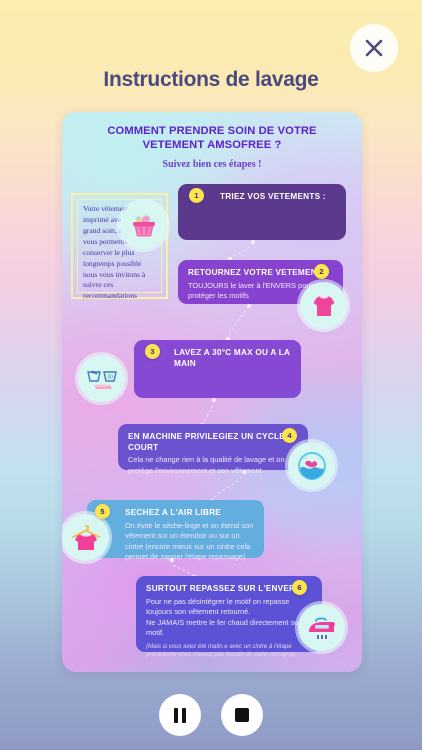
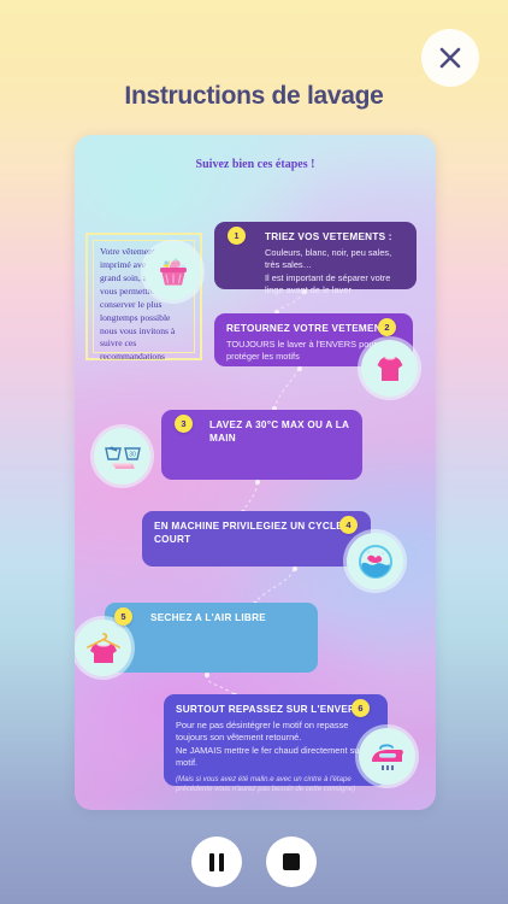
  Instructions de lavage
- COMMENT PRENDRE SOIN DE VOTRE VETEMENT AMSOFREE ?
  Suivez bien ces étapes !
  Votre vêtemen imprimé ave grand soin, vous permettr conserver le plus longtemps possible nous vous invitons à suivre ces recommandations
  TRIEZ VOS VETEMENTS :
+ Couleurs, blanc, noir, peu sales, très sales…
+ Il est important de séparer votre linge avant de le laver
  1
  RETOURNEZ VOTRE VETEME
  TOUJOURS le laver à l'ENVERS pou protéger les motifs
  2
  LAVEZ A 30°C MAX OU A LA MAIN
  3
  EN MACHINE PRIVILEGIEZ UN CYCL COURT
- Cela ne change rien à la qualité de lavage et on protège l'environnement et son vêtement
  4
  SECHEZ A L'AIR LIBRE
- On évite le sèche-linge et on étend son vêtement sur un étendoir ou sur un cintre (encore mieux sur un cintre cela permet de zapper l'étape repassage)
  5
  SURTOUT REPASSEZ SUR L'ENVE
  Pour ne pas désintégrer le motif on repasse toujours son vêtement retourné.
  Ne JAMAIS mettre le fer chaud directement su motif.
  6
